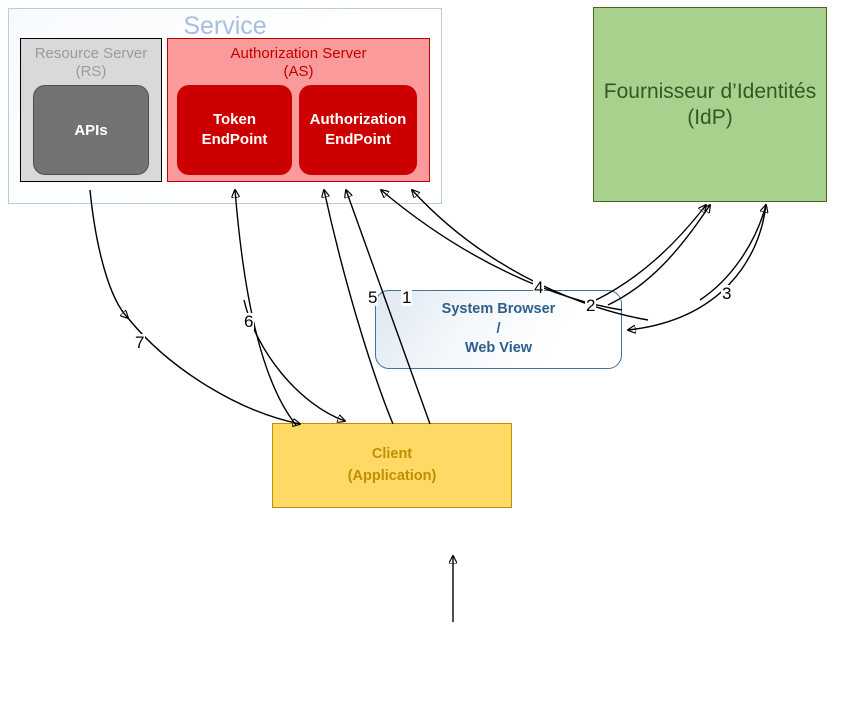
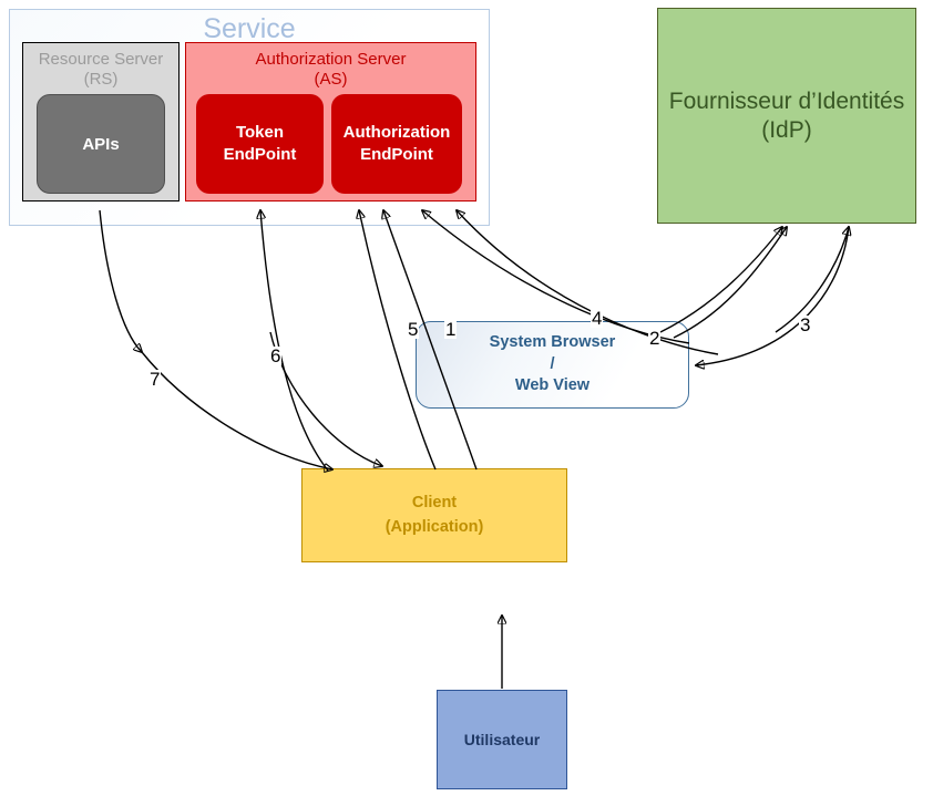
  Service
  Resource Server
  (RS)
  APIs
  Authorization Server
  (AS)
  Token
  EndPoint
  Authorization
  EndPoint
  Fournisseur d’Identités
  (IdP)
  System Browser
  /
  Web View
  Client
  (Application)
+ Utilisateur
  1
  2
  3
  4
  5
  6
  7
